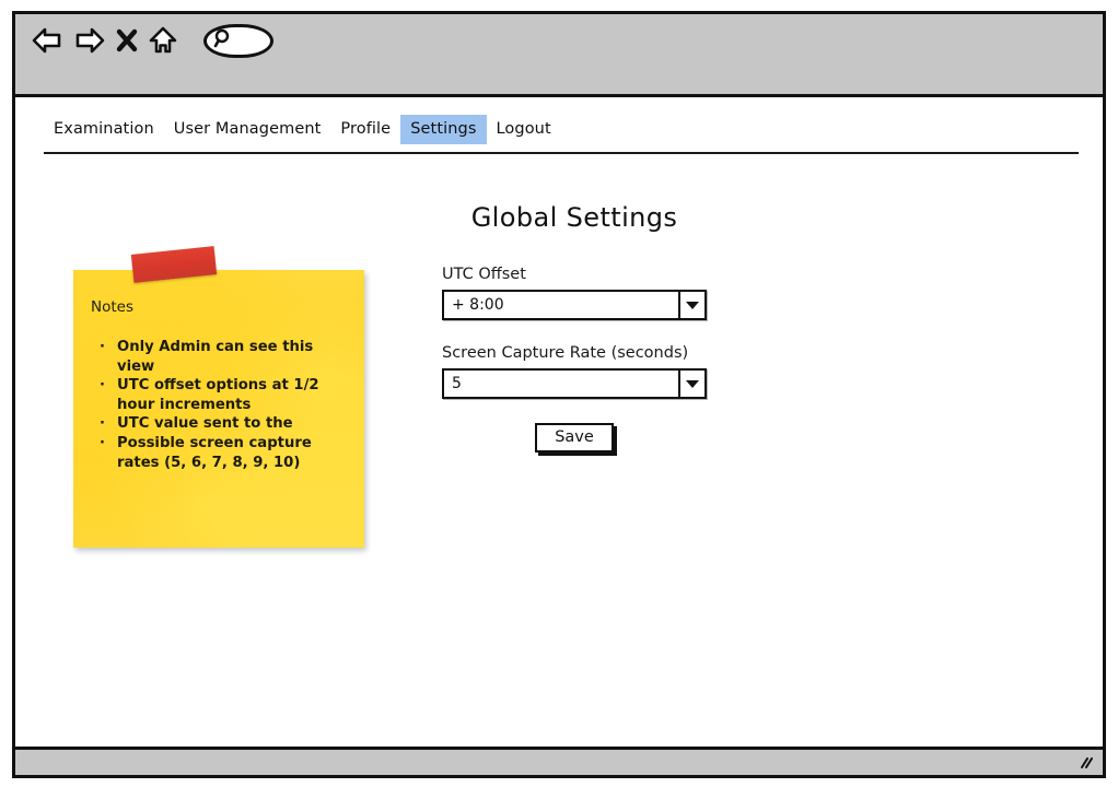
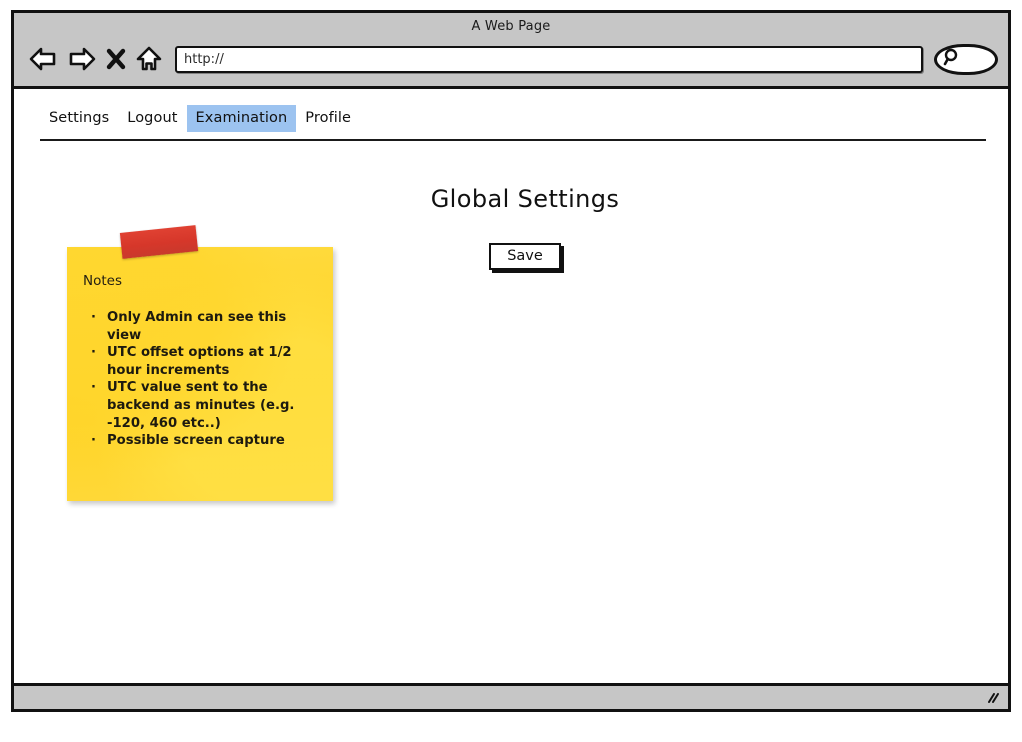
+ A Web Page
+ http://
- Examination
+ Settings
- User Management
- Profile
+ Logout
- Settings
+ Examination
- Logout
+ Profile
  Notes
  ·
  Only Admin can see this view
  ·
  UTC offset options at 1/2
  hour increments
  ·
  UTC value sent to the
+ backend as minutes (e.g.
+ -120, 460 etc..)
  ·
  Possible screen capture
- rates (5, 6, 7, 8, 9, 10)
  Global Settings
- UTC Offset
- + 8:00
- Screen Capture Rate (seconds)
- 5
  Save
